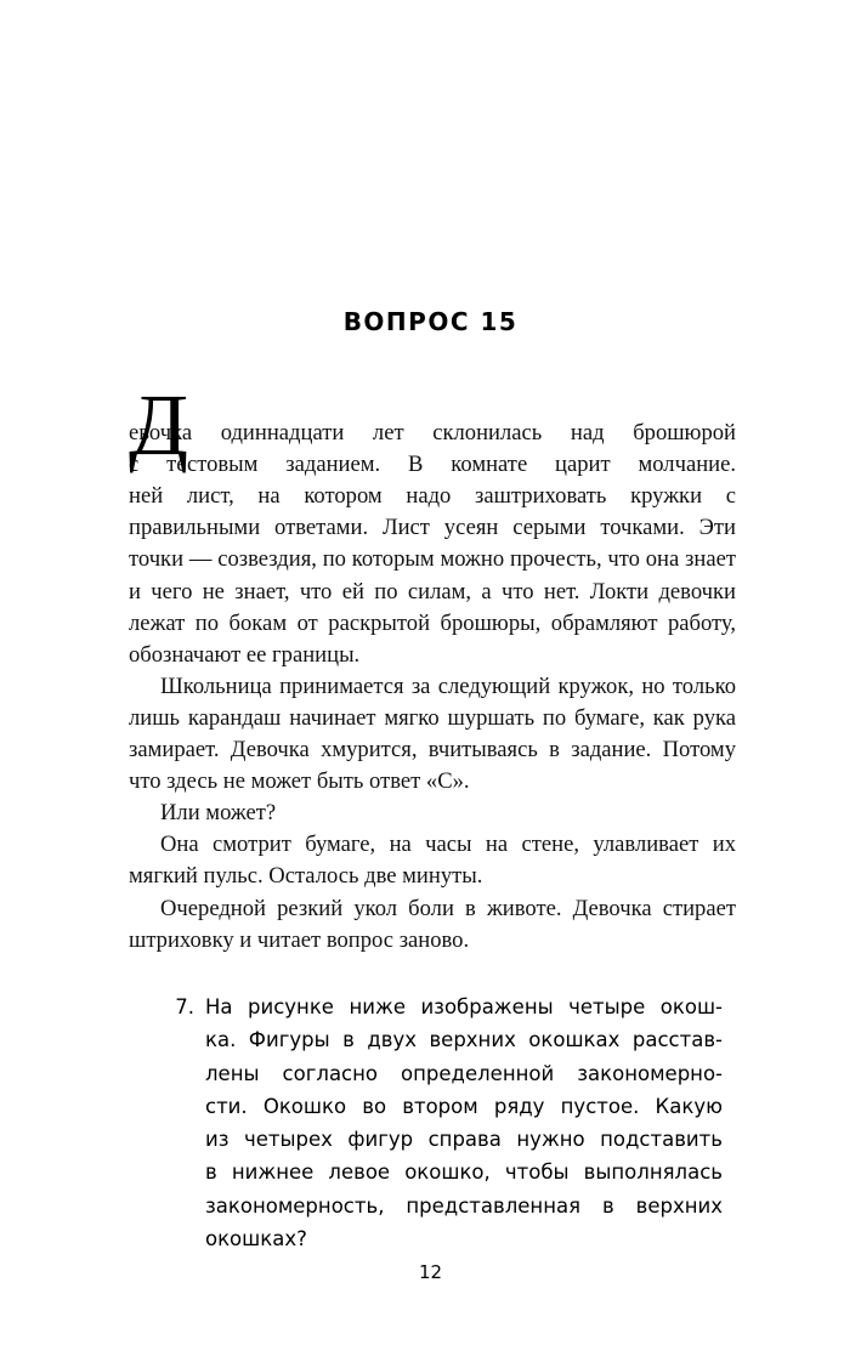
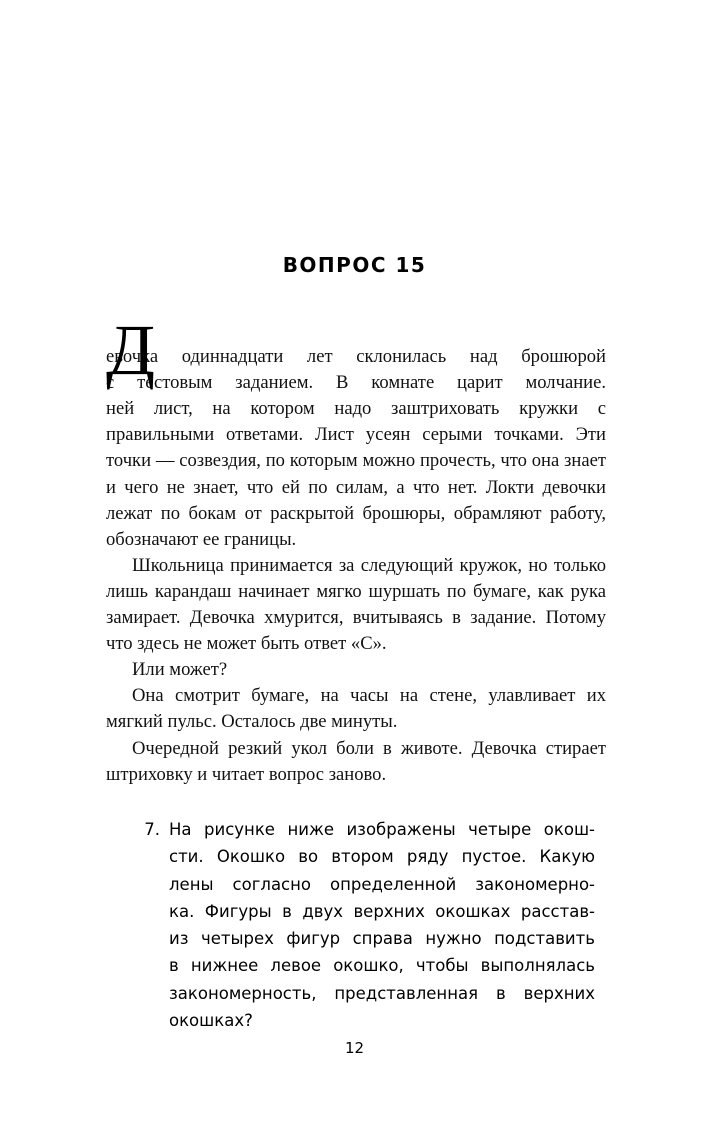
  ВОПРОС 15
  Д
  евочка одиннадцати лет склонилась над брошюрой
  с тестовым заданием. В комнате царит молчание.
  ней лист, на котором надо заштриховать кружки с правильными ответами. Лист усеян серыми точками. Эти точки — созвездия, по которым можно прочесть, что она знает и чего не знает, что ей по силам, а что нет. Локти девочки лежат по бокам от раскрытой брошюры, обрамляют работу, обозначают ее границы.
  Школьница принимается за следующий кружок, но только лишь карандаш начинает мягко шуршать по бумаге, как рука замирает. Девочка хмурится, вчитываясь в задание. Потому что здесь не может быть ответ «С».
  Или может?
  Она смотрит бумаге, на часы на стене, улавливает их мягкий пульс. Осталось две минуты.
  Очередной резкий укол боли в животе. Девочка стирает штриховку и читает вопрос заново.
  7.
  На рисунке ниже изображены четыре окош-
- ка. Фигуры в двух верхних окошках расстав-
+ сти. Окошко во втором ряду пустое. Какую
  лены согласно определенной закономерно-
- сти. Окошко во втором ряду пустое. Какую
+ ка. Фигуры в двух верхних окошках расстав-
  из четырех фигур справа нужно подставить
  в нижнее левое окошко, чтобы выполнялась
  закономерность, представленная в верхних
  окошках?
  12
